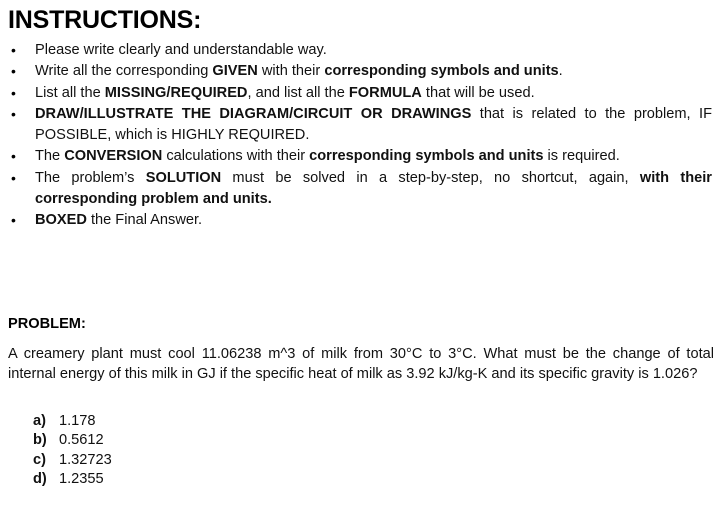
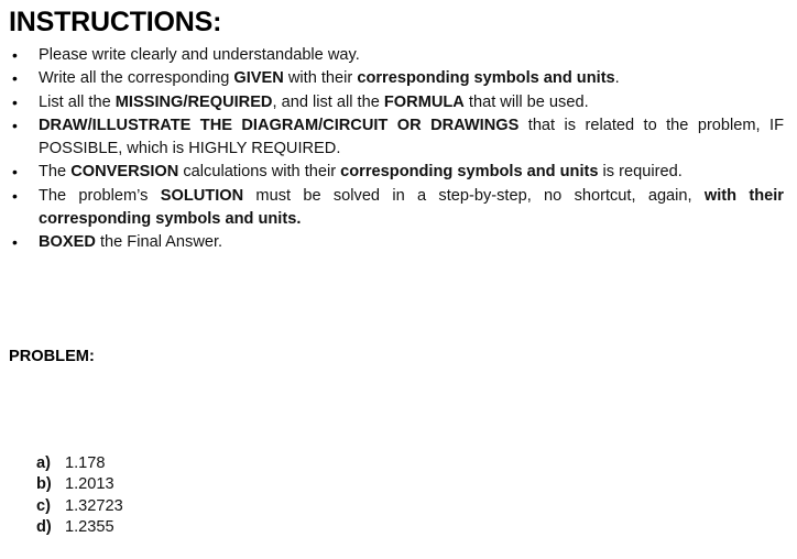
  INSTRUCTIONS:
  •
  Please write clearly and understandable way.
  •
  Write all the corresponding GIVEN with their corresponding symbols and units.
  •
  List all the MISSING/REQUIRED, and list all the FORMULA that will be used.
  •
  DRAW/ILLUSTRATE THE DIAGRAM/CIRCUIT OR DRAWINGS that is related to the problem, IF POSSIBLE, which is HIGHLY REQUIRED.
  •
  The CONVERSION calculations with their corresponding symbols and units is required.
  •
- The problem’s SOLUTION must be solved in a step-by-step, no shortcut, again, with their corresponding problem and units.
+ The problem’s SOLUTION must be solved in a step-by-step, no shortcut, again, with their corresponding symbols and units.
  •
  BOXED the Final Answer.
  PROBLEM:
- A creamery plant must cool 11.06238 m^3 of milk from 30°C to 3°C. What must be the change of total internal energy of this milk in GJ if the specific heat of milk as 3.92 kJ/kg-K and its specific gravity is 1.026?
  a) 1.178
- b) 0.5612
+ b) 1.2013
  c) 1.32723
  d) 1.2355
